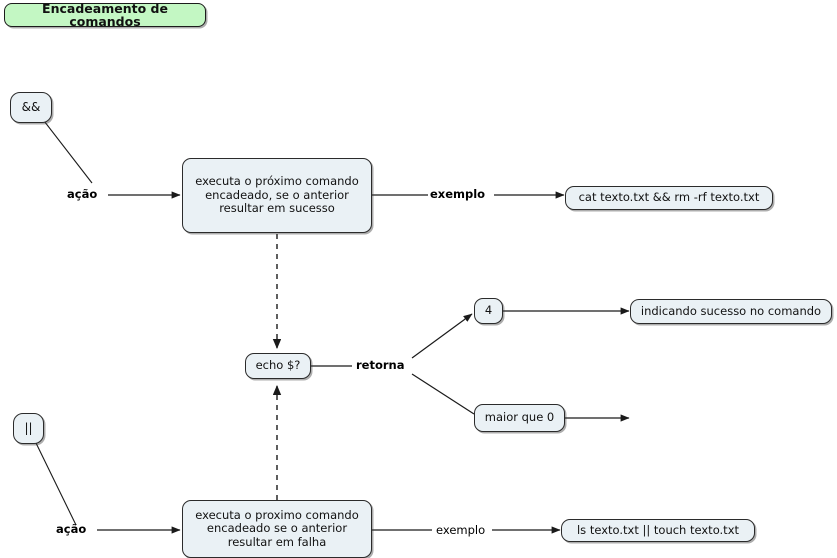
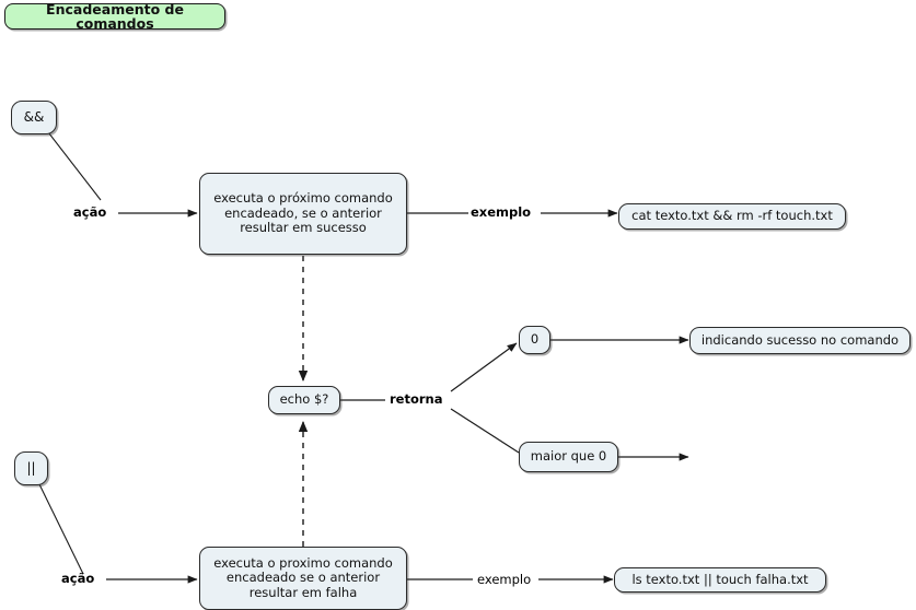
  Encadeamento de comandos
  &&
  executa o próximo comando
  encadeado, se o anterior
  resultar em sucesso
- cat texto.txt && rm -rf texto.txt
+ cat texto.txt && rm -rf touch.txt
  echo $?
- 4
+ 0
  maior que 0
  indicando sucesso no comando
  ||
  executa o proximo comando
  encadeado se o anterior
  resultar em falha
- ls texto.txt || touch texto.txt
+ ls texto.txt || touch falha.txt
  ação
  exemplo
  retorna
  ação
  exemplo
